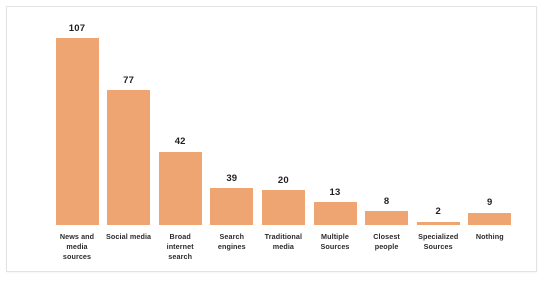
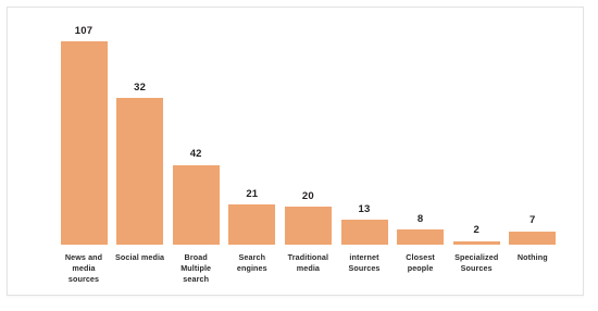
  107
  News and
  media
  sources
- 77
+ 32
  Social media
  42
  Broad
- internet
+ Multiple
  search
- 39
+ 21
  Search
  engines
  20
  Traditional
  media
  13
- Multiple
+ internet
  Sources
  8
  Closest
  people
  2
  Specialized
  Sources
- 9
+ 7
  Nothing
